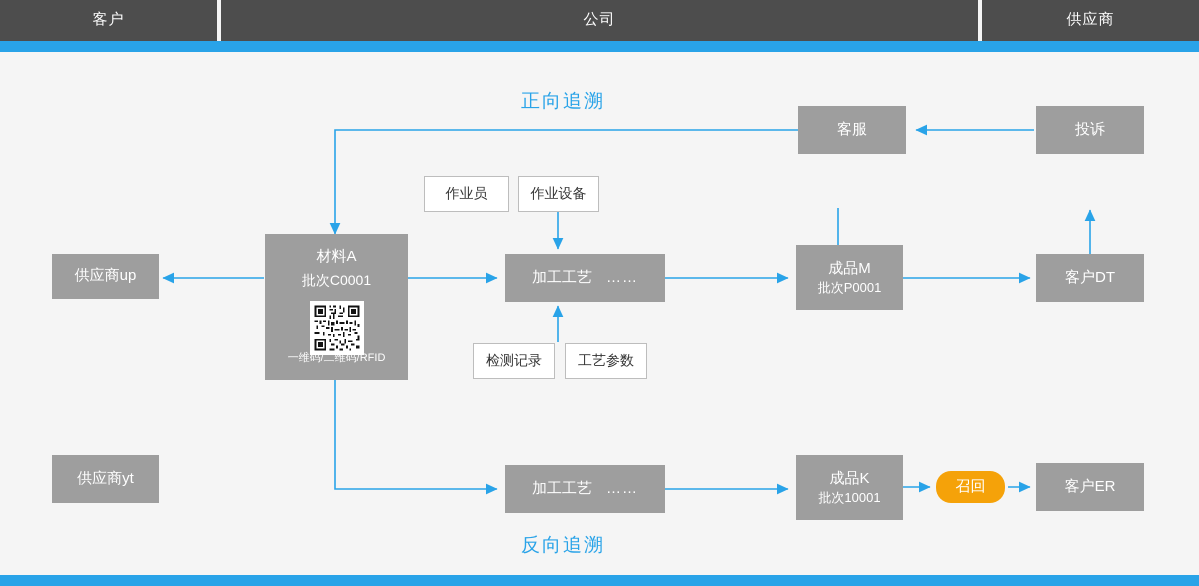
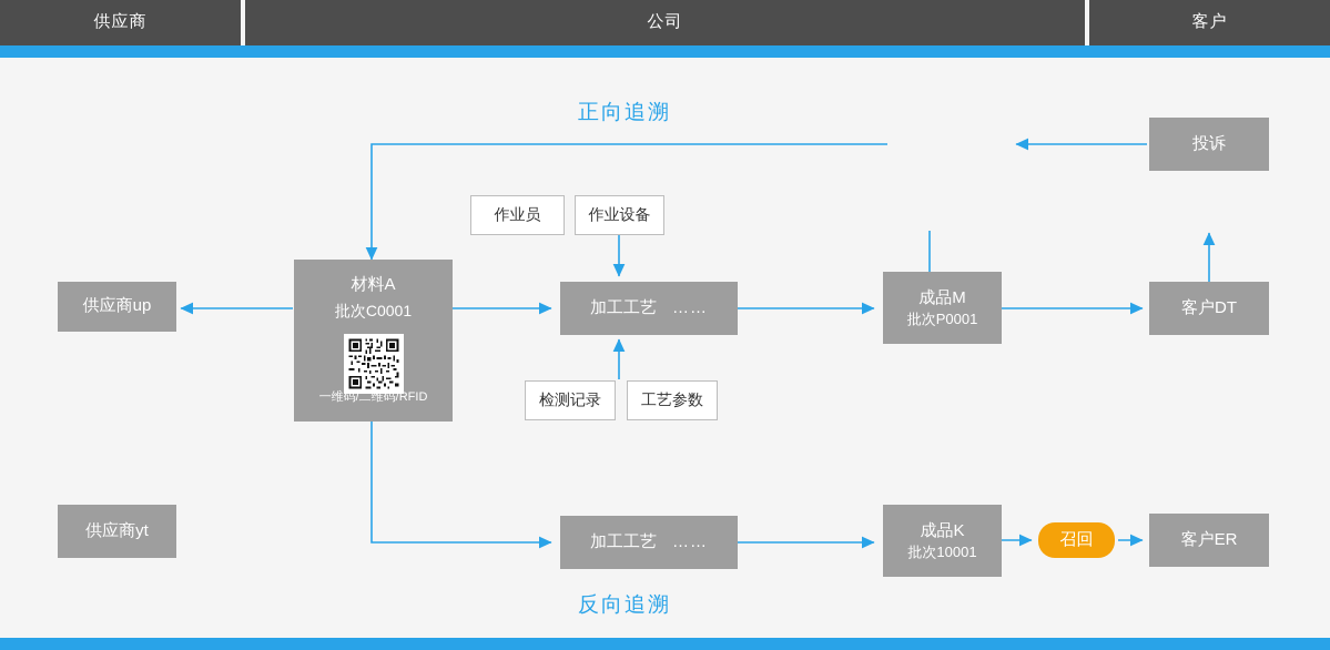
- 客户
+ 供应商
  公司
- 供应商
+ 客户
  正向追溯
  反向追溯
- 客服
  投诉
  作业员
  作业设备
  材料A
  批次C0001
  一维码/二维码/RFID
  供应商up
  加工工艺
  ……
  成品M
  批次P0001
  客户DT
  检测记录
  工艺参数
  供应商yt
  加工工艺
  ……
  成品K
  批次10001
  召回
  客户ER
